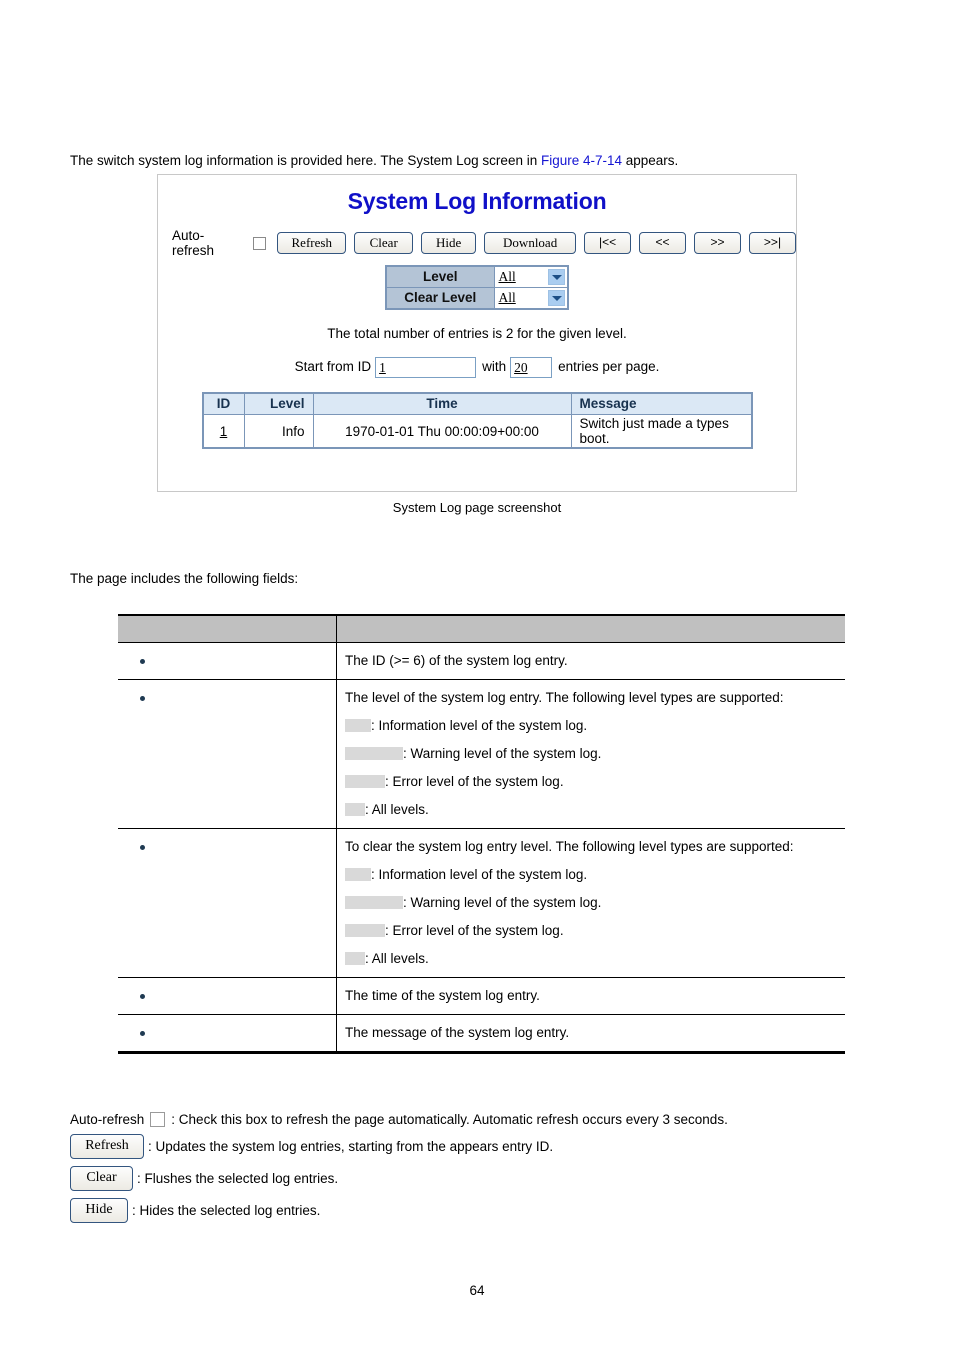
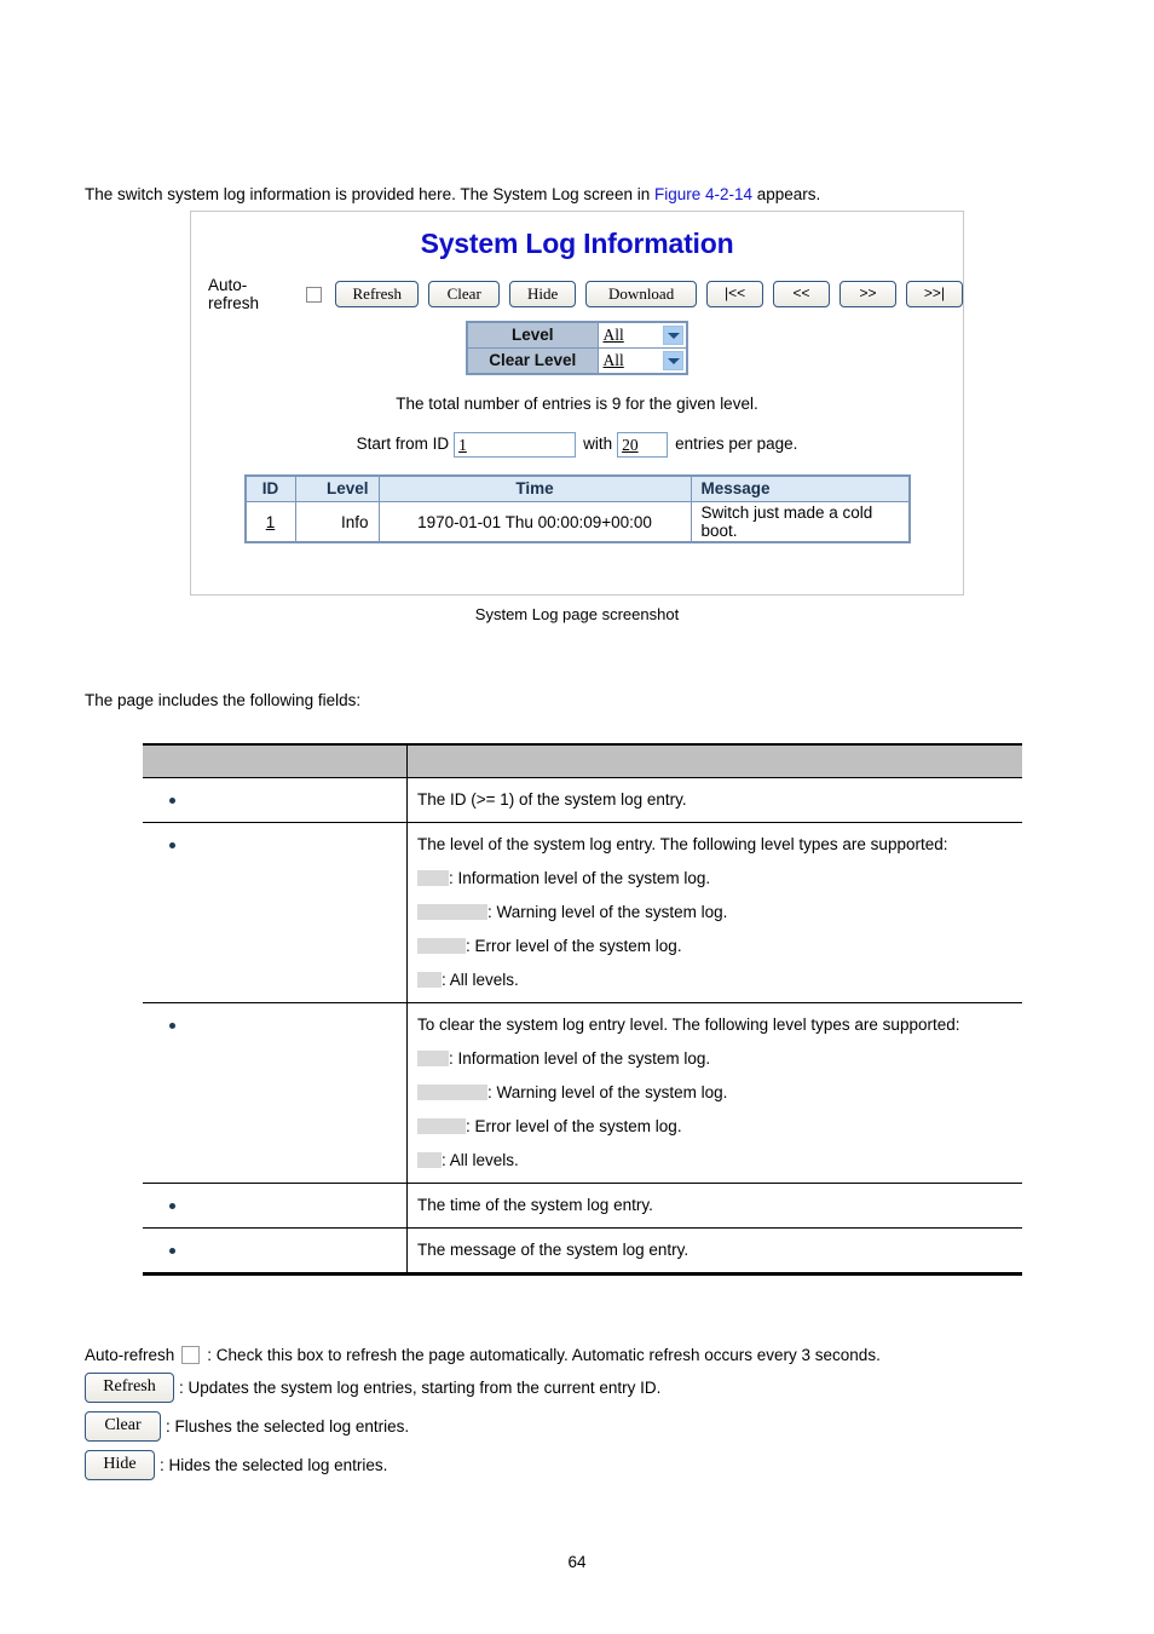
- The switch system log information is provided here. The System Log screen in Figure 4-7-14 appears.
+ The switch system log information is provided here. The System Log screen in Figure 4-2-14 appears.
  System Log Information
  Auto-refresh
  Refresh
  Clear
  Hide
  Download
  |<<
  <<
  >>
  >>|
  Level	All
  Clear Level	All
- The total number of entries is 2 for the given level.
+ The total number of entries is 9 for the given level.
  Start from ID 1 with 20 entries per page.
  ID	Level	Time	Message
- 1	Info	1970-01-01 Thu 00:00:09+00:00	Switch just made a types boot.
+ 1	Info	1970-01-01 Thu 00:00:09+00:00	Switch just made a cold boot.
  System Log page screenshot
  The page includes the following fields:
- 	The ID (>= 6) of the system log entry.
+ 	The ID (>= 1) of the system log entry.
  	The level of the system log entry. The following level types are supported: : Information level of the system log. : Warning level of the system log. : Error level of the system log. : All levels.
  	To clear the system log entry level. The following level types are supported: : Information level of the system log. : Warning level of the system log. : Error level of the system log. : All levels.
  	The time of the system log entry.
  	The message of the system log entry.
  Auto-refresh
  : Check this box to refresh the page automatically. Automatic refresh occurs every 3 seconds.
  Refresh
- : Updates the system log entries, starting from the appears entry ID.
+ : Updates the system log entries, starting from the current entry ID.
  Clear
  : Flushes the selected log entries.
  Hide
  : Hides the selected log entries.
  64
